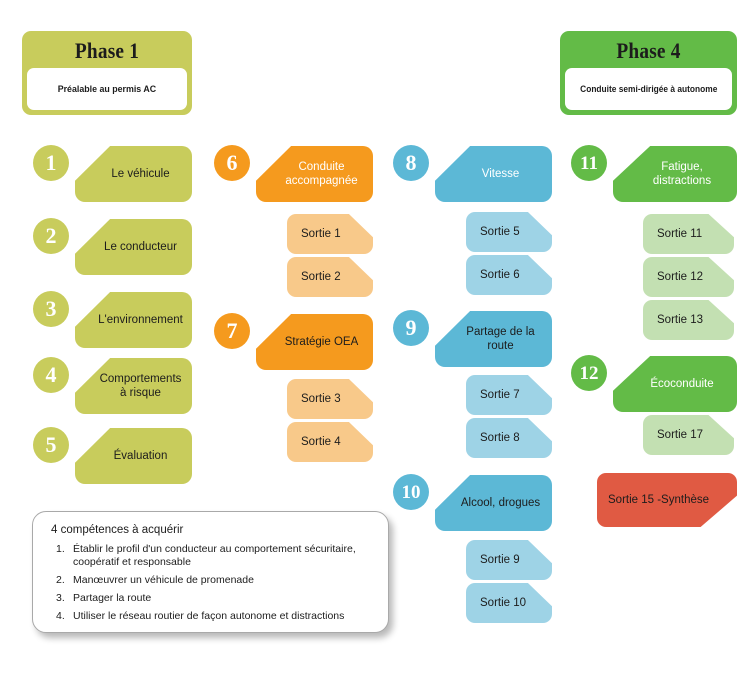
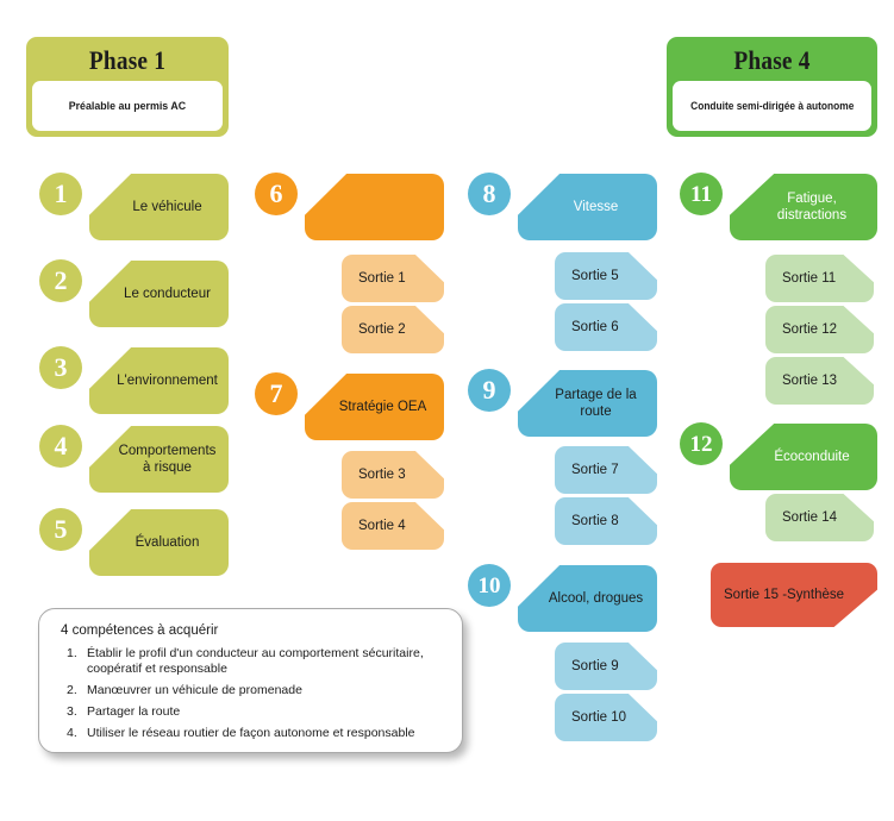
  Phase 1
  Préalable au permis AC
  Phase 4
  Conduite semi-dirigée à autonome
  1
  Le véhicule
  2
  Le conducteur
  3
  L'environnement
  4
  Comportements à risque
  5
  Évaluation
  6
- Conduite accompagnée
  7
  Stratégie OEA
  8
  Vitesse
  9
  Partage de la route
  10
  Alcool, drogues
  11
  Fatigue, distractions
  12
  Écoconduite
  Sortie 1
  Sortie 2
  Sortie 3
  Sortie 4
  Sortie 5
  Sortie 6
  Sortie 7
  Sortie 8
  Sortie 9
  Sortie 10
  Sortie 11
  Sortie 12
  Sortie 13
- Sortie 17
+ Sortie 14
  Sortie 15 -Synthèse
  4 compétences à acquérir
  1.
  Établir le profil d'un conducteur au comportement sécuritaire, coopératif et responsable
  2.
  Manœuvrer un véhicule de promenade
  3.
  Partager la route
  4.
- Utiliser le réseau routier de façon autonome et distractions
+ Utiliser le réseau routier de façon autonome et responsable
